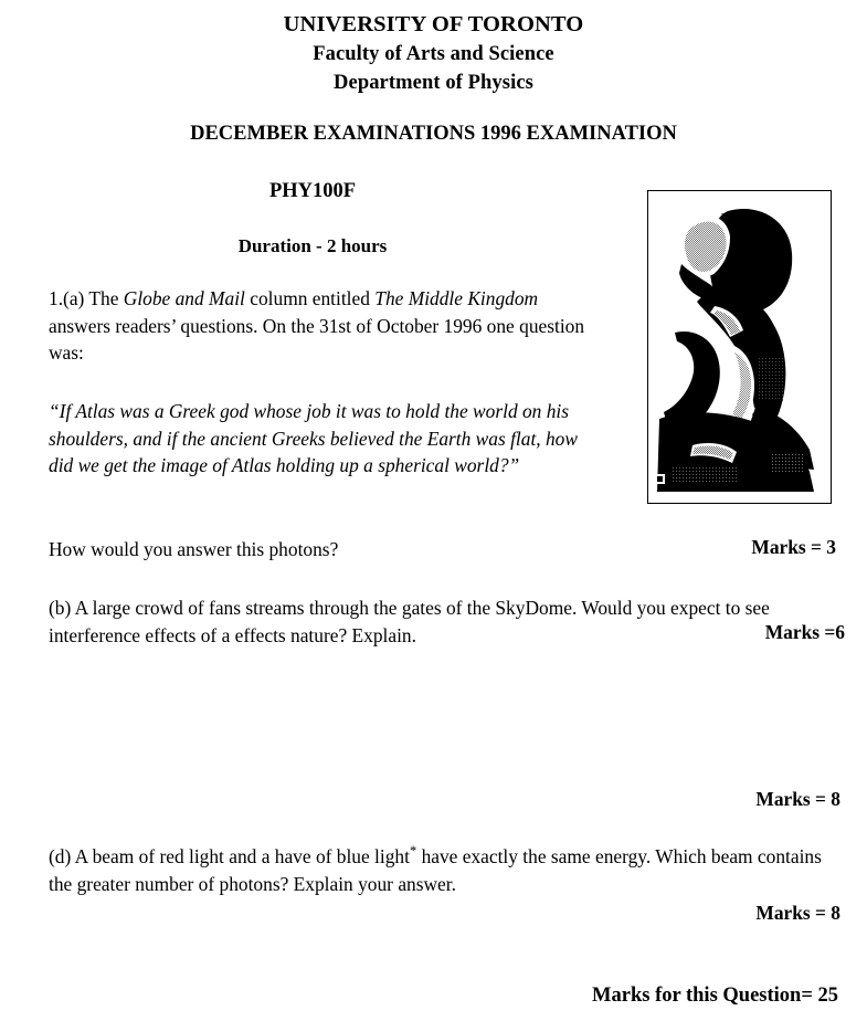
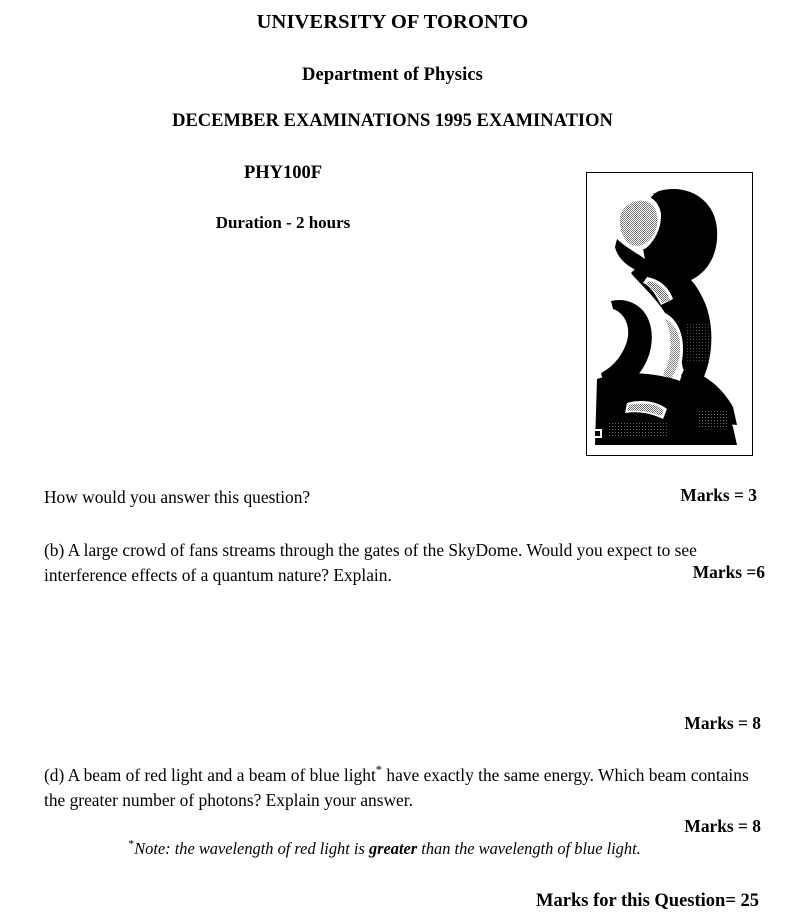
  UNIVERSITY OF TORONTO
- Faculty of Arts and Science
  Department of Physics
- DECEMBER EXAMINATIONS 1996 EXAMINATION
+ DECEMBER EXAMINATIONS 1995 EXAMINATION
  PHY100F
  Duration - 2 hours
- 1.(a) The Globe and Mail column entitled The Middle Kingdom answers readers’ questions. On the 31st of October 1996 one question was:
- “If Atlas was a Greek god whose job it was to hold the world on his shoulders, and if the ancient Greeks believed the Earth was flat, how did we get the image of Atlas holding up a spherical world?”
- How would you answer this photons?
+ How would you answer this question?
  Marks = 3
- (b) A large crowd of fans streams through the gates of the SkyDome. Would you expect to see interference effects of a effects nature? Explain.
+ (b) A large crowd of fans streams through the gates of the SkyDome. Would you expect to see interference effects of a quantum nature? Explain.
  Marks =6
  Marks = 8
- (d) A beam of red light and a have of blue light* have exactly the same energy. Which beam contains the greater number of photons? Explain your answer.
+ (d) A beam of red light and a beam of blue light* have exactly the same energy. Which beam contains the greater number of photons? Explain your answer.
  Marks = 8
+ *Note: the wavelength of red light is greater than the wavelength of blue light.
  Marks for this Question= 25
